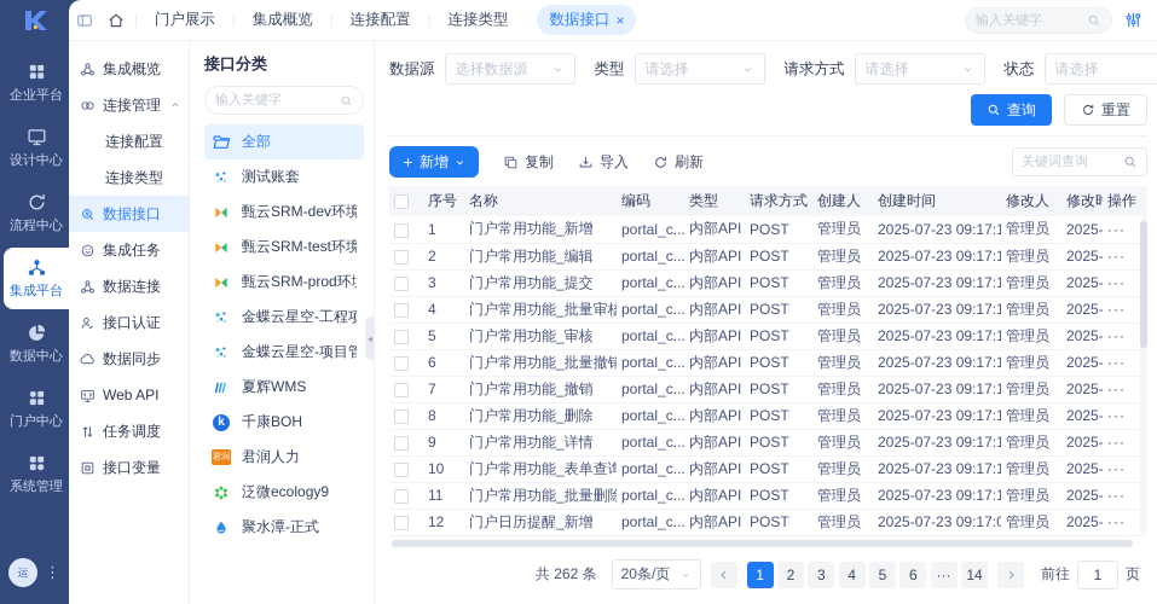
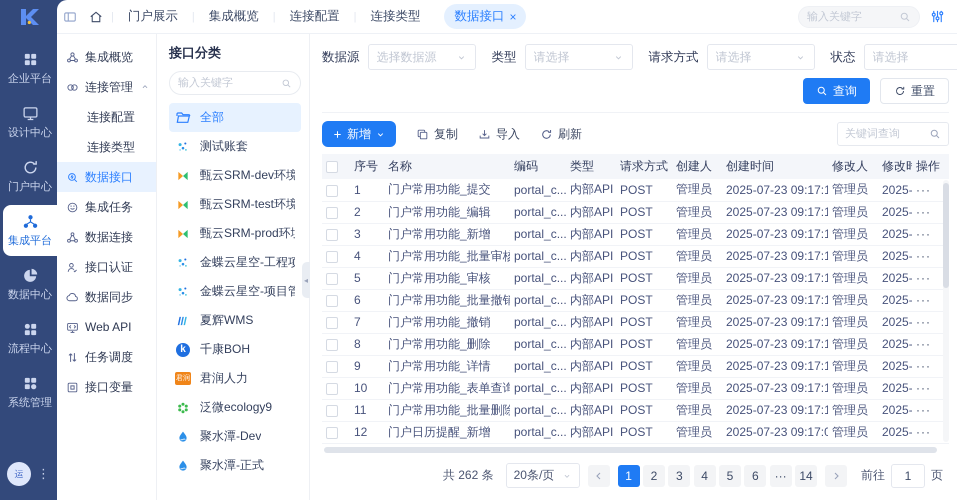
  企业平台
  设计中心
- 流程中心
+ 门户中心
  集成平台
  数据中心
- 门户中心
+ 流程中心
  系统管理
  运
  ⋮
  |
  门户展示
  集成概览
  连接配置
  连接类型
  数据接口
  ×
  输入关键字
  集成概览
  连接管理
  连接配置
  连接类型
  数据接口
  集成任务
  数据连接
  接口认证
  数据同步
  Web API
  任务调度
  接口变量
  接口分类
  输入关键字
  全部
  测试账套
  甄云SRM-dev环境
  甄云SRM-test环境
  甄云SRM-prod环
  金蝶云星空-工程项
  金蝶云星空-项目管
  夏辉WMS
  k
  千康BOH
  君润人力
  泛微ecology9
+ 聚水潭-Dev
  聚水潭-正式
  ◂
  数据源
  选择数据源
  类型
  请选择
  请求方式
  请选择
  状态
  请选择
  查询
  重置
  新增
  复制
  导入
  刷新
  关键词查询
  	序号	名称	编码	类型	请求方式	创建人	创建时间	修改人	修改	操作
- 	1	门户常用功能_新增	portal_c...	内部API	POST	管理员	2025-07-23 09:17:1	管理员	2025-	···
+ 	1	门户常用功能_提交	portal_c...	内部API	POST	管理员	2025-07-23 09:17:1	管理员	2025-	···
  	2	门户常用功能_编辑	portal_c...	内部API	POST	管理员	2025-07-23 09:17:1	管理员	2025-	···
- 	3	门户常用功能_提交	portal_c...	内部API	POST	管理员	2025-07-23 09:17:1	管理员	2025-	···
+ 	3	门户常用功能_新增	portal_c...	内部API	POST	管理员	2025-07-23 09:17:1	管理员	2025-	···
  	4	门户常用功能_批量审核	portal_c...	内部API	POST	管理员	2025-07-23 09:17:1	管理员	2025-	···
  	5	门户常用功能_审核	portal_c...	内部API	POST	管理员	2025-07-23 09:17:1	管理员	2025-	···
  	6	门户常用功能_批量撤销	portal_c...	内部API	POST	管理员	2025-07-23 09:17:1	管理员	2025-	···
  	7	门户常用功能_撤销	portal_c...	内部API	POST	管理员	2025-07-23 09:17:1	管理员	2025-	···
  	8	门户常用功能_删除	portal_c...	内部API	POST	管理员	2025-07-23 09:17:1	管理员	2025-	···
  	9	门户常用功能_详情	portal_c...	内部API	POST	管理员	2025-07-23 09:17:1	管理员	2025-	···
  	10	门户常用功能_表单查询	portal_c...	内部API	POST	管理员	2025-07-23 09:17:1	管理员	2025-	···
  	11	门户常用功能_批量删除	portal_c...	内部API	POST	管理员	2025-07-23 09:17:1	管理员	2025-	···
  	12	门户日历提醒_新增	portal_c...	内部API	POST	管理员	2025-07-23 09:17:0	管理员	2025-	···
  共 262 条
  20条/页
  1 2 3 4 5 6 ··· 14
  前往
  1
  页
